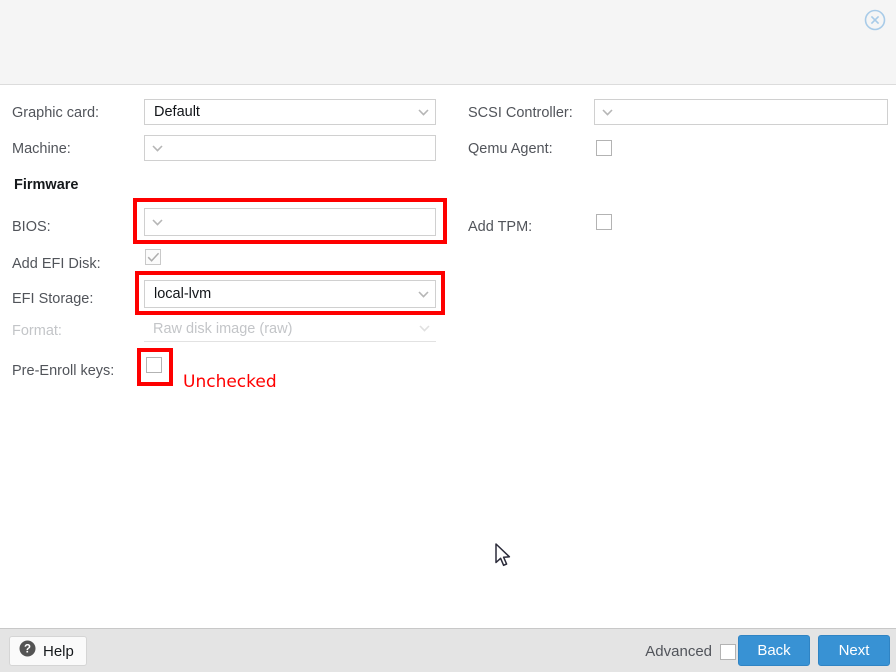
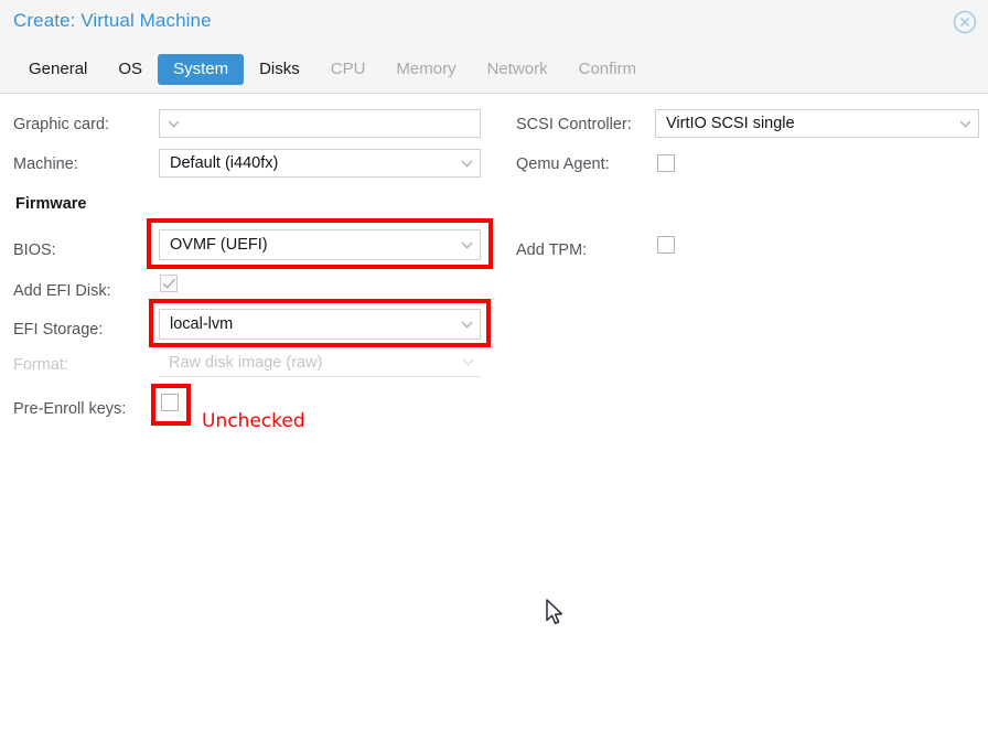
+ Create: Virtual Machine
+ General
+ OS
+ System
+ Disks
+ CPU
+ Memory
+ Network
+ Confirm
  Graphic card:
- Default
  Machine:
+ Default (i440fx)
  Firmware
  BIOS:
+ OVMF (UEFI)
  Add EFI Disk:
  EFI Storage:
  local-lvm
  Format:
  Raw disk image (raw)
  Pre-Enroll keys:
  SCSI Controller:
+ VirtIO SCSI single
  Qemu Agent:
  Add TPM:
  Unchecked
- ?
- Help
- Advanced
- Back
- Next
